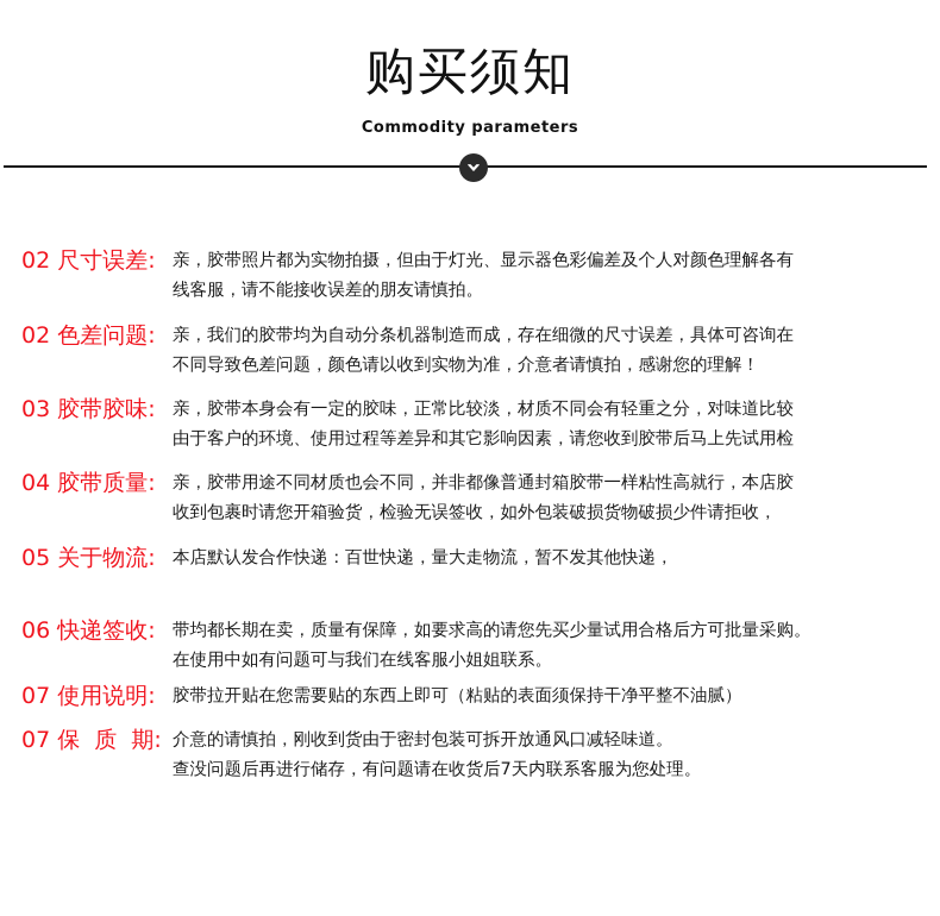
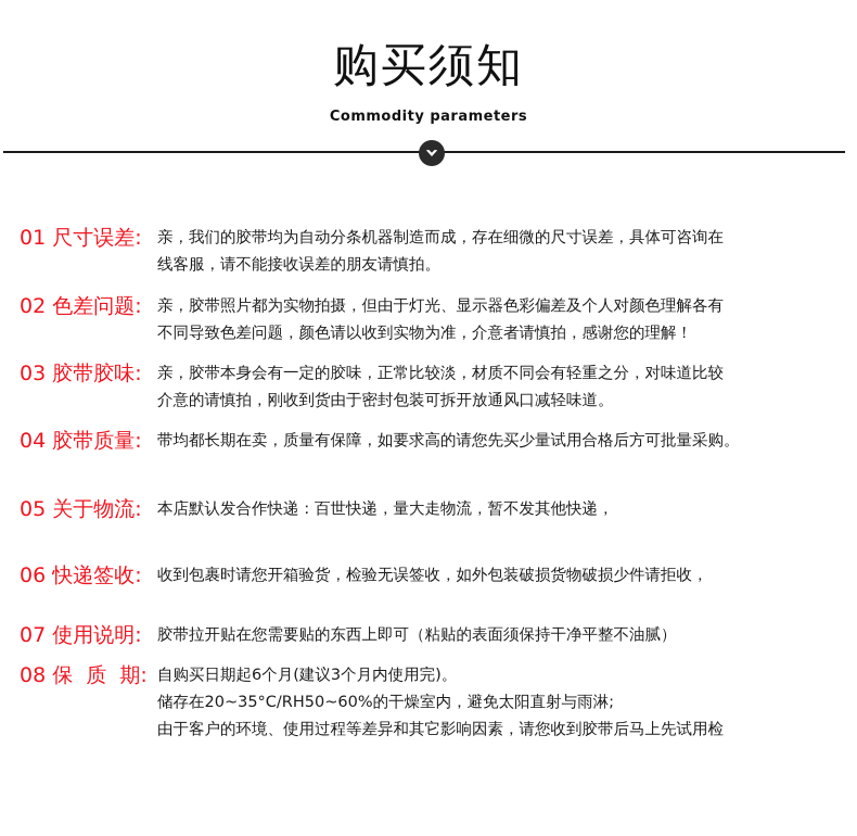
  购买须知
  Commodity parameters
- 02 尺寸误差:
+ 01 尺寸误差:
- 亲，胶带照片都为实物拍摄，但由于灯光、显示器色彩偏差及个人对颜色理解各有
+ 亲，我们的胶带均为自动分条机器制造而成，存在细微的尺寸误差，具体可咨询在
  线客服，请不能接收误差的朋友请慎拍。
  02 色差问题:
- 亲，我们的胶带均为自动分条机器制造而成，存在细微的尺寸误差，具体可咨询在
+ 亲，胶带照片都为实物拍摄，但由于灯光、显示器色彩偏差及个人对颜色理解各有
  不同导致色差问题，颜色请以收到实物为准，介意者请慎拍，感谢您的理解！
  03 胶带胶味:
  亲，胶带本身会有一定的胶味，正常比较淡，材质不同会有轻重之分，对味道比较
- 由于客户的环境、使用过程等差异和其它影响因素，请您收到胶带后马上先试用检
+ 介意的请慎拍，刚收到货由于密封包装可拆开放通风口减轻味道。
  04 胶带质量:
- 亲，胶带用途不同材质也会不同，并非都像普通封箱胶带一样粘性高就行，本店胶
- 收到包裹时请您开箱验货，检验无误签收，如外包装破损货物破损少件请拒收，
+ 带均都长期在卖，质量有保障，如要求高的请您先买少量试用合格后方可批量采购。
  05 关于物流:
  本店默认发合作快递：百世快递，量大走物流，暂不发其他快递，
  06 快递签收:
- 带均都长期在卖，质量有保障，如要求高的请您先买少量试用合格后方可批量采购。
+ 收到包裹时请您开箱验货，检验无误签收，如外包装破损货物破损少件请拒收，
- 在使用中如有问题可与我们在线客服小姐姐联系。
  07 使用说明:
  胶带拉开贴在您需要贴的东西上即可（粘贴的表面须保持干净平整不油腻）
- 07 保 质 期:
+ 08 保 质 期:
+ 自购买日期起6个月(建议3个月内使用完)。
+ 储存在20~35°C/RH50~60%的干燥室内，避免太阳直射与雨淋;
- 介意的请慎拍，刚收到货由于密封包装可拆开放通风口减轻味道。
+ 由于客户的环境、使用过程等差异和其它影响因素，请您收到胶带后马上先试用检
- 查没问题后再进行储存，有问题请在收货后7天内联系客服为您处理。
